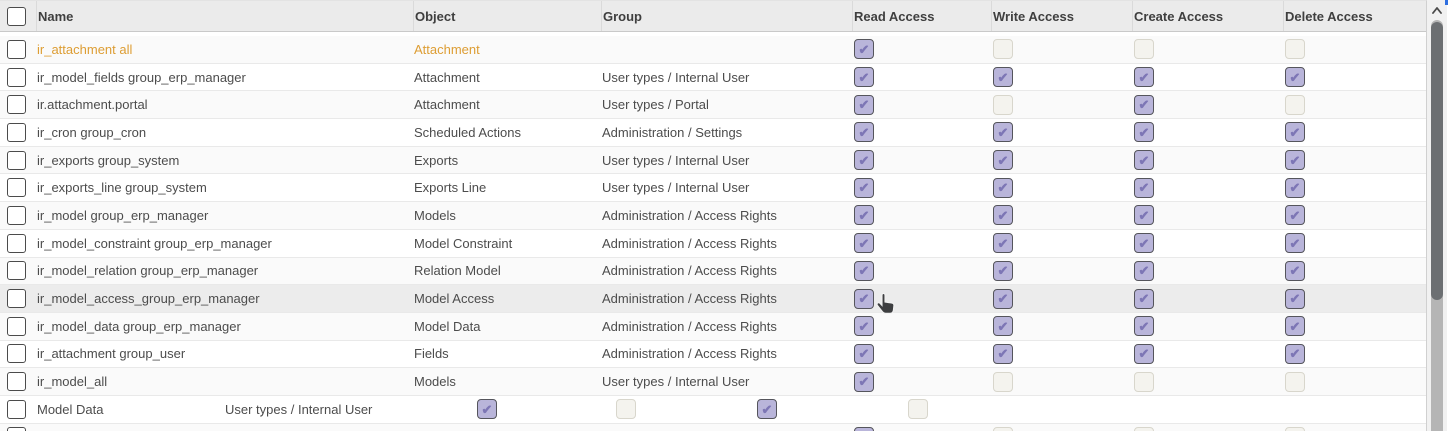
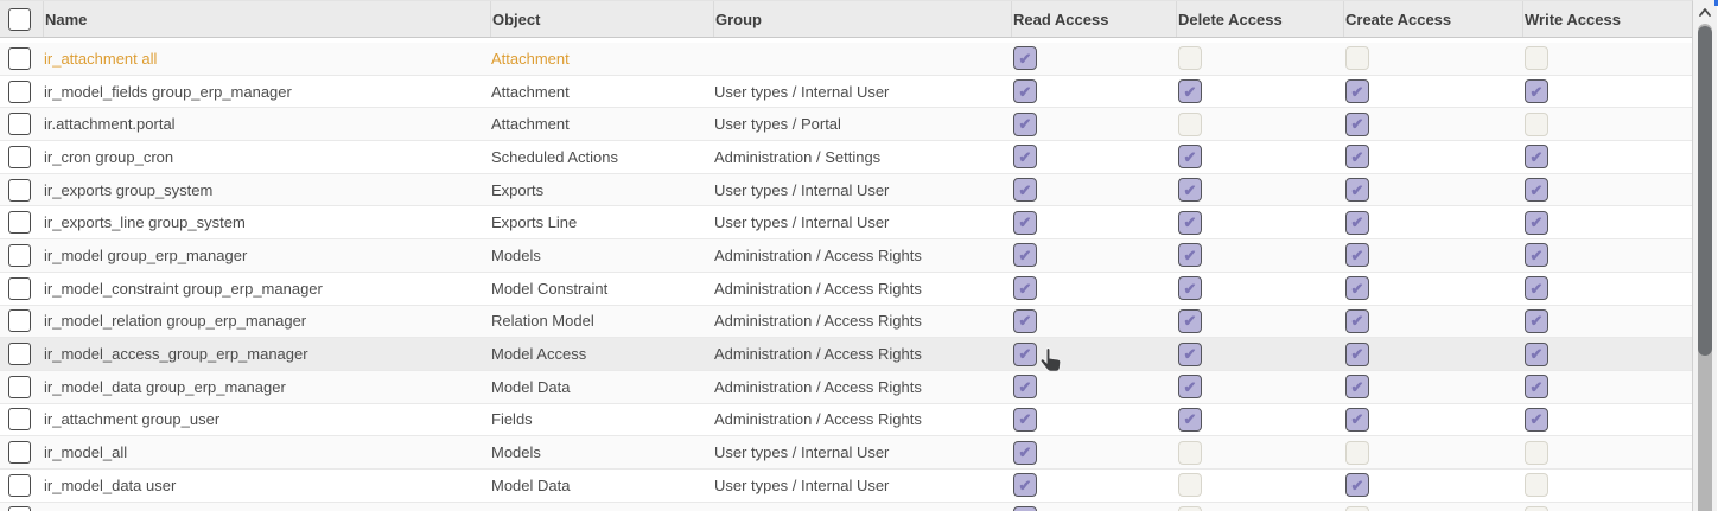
  Name
  Object
  Group
  Read Access
- Write Access
+ Delete Access
  Create Access
- Delete Access
+ Write Access
  ir_attachment all
  Attachment
  ✔
  ir_model_fields group_erp_manager
  Attachment
  User types / Internal User
  ✔
  ✔
  ✔
  ✔
  ir.attachment.portal
  Attachment
  User types / Portal
  ✔
  ✔
  ir_cron group_cron
  Scheduled Actions
  Administration / Settings
  ✔
  ✔
  ✔
  ✔
  ir_exports group_system
  Exports
  User types / Internal User
  ✔
  ✔
  ✔
  ✔
  ir_exports_line group_system
  Exports Line
  User types / Internal User
  ✔
  ✔
  ✔
  ✔
  ir_model group_erp_manager
  Models
  Administration / Access Rights
  ✔
  ✔
  ✔
  ✔
  ir_model_constraint group_erp_manager
  Model Constraint
  Administration / Access Rights
  ✔
  ✔
  ✔
  ✔
  ir_model_relation group_erp_manager
  Relation Model
  Administration / Access Rights
  ✔
  ✔
  ✔
  ✔
  ir_model_access_group_erp_manager
  Model Access
  Administration / Access Rights
  ✔
  ✔
  ✔
  ✔
  ir_model_data group_erp_manager
  Model Data
  Administration / Access Rights
  ✔
  ✔
  ✔
  ✔
  ir_attachment group_user
  Fields
  Administration / Access Rights
  ✔
  ✔
  ✔
  ✔
  ir_model_all
  Models
  User types / Internal User
  ✔
+ ir_model_data user
  Model Data
  User types / Internal User
  ✔
  ✔
